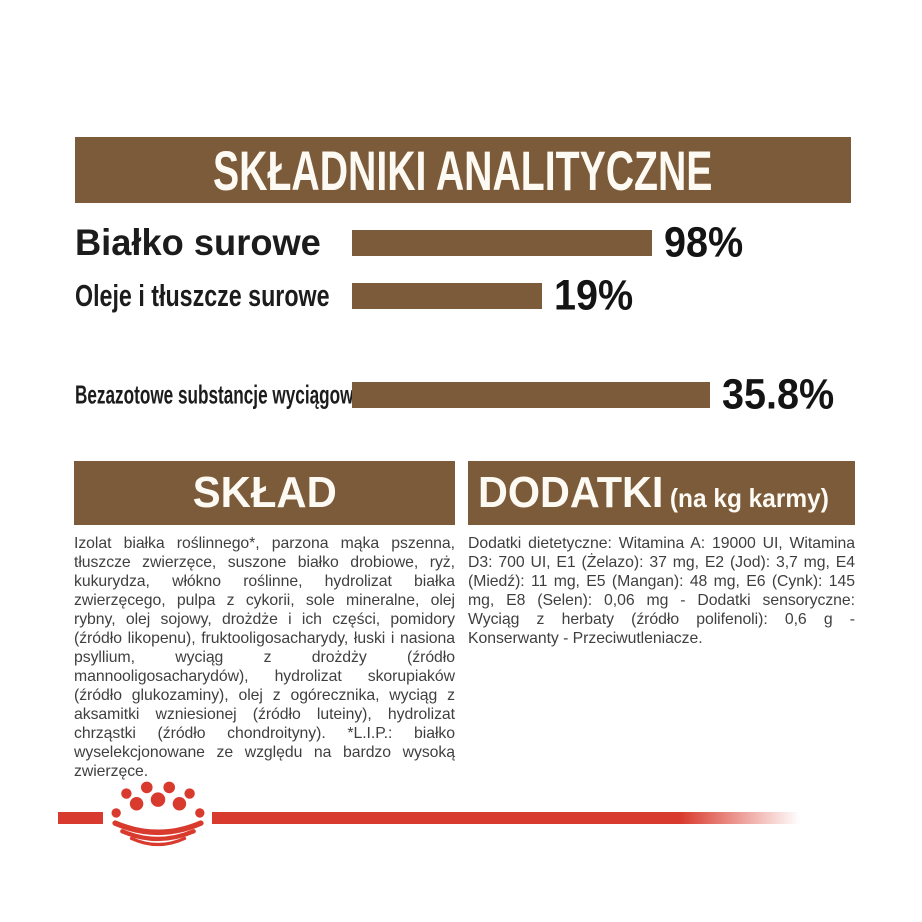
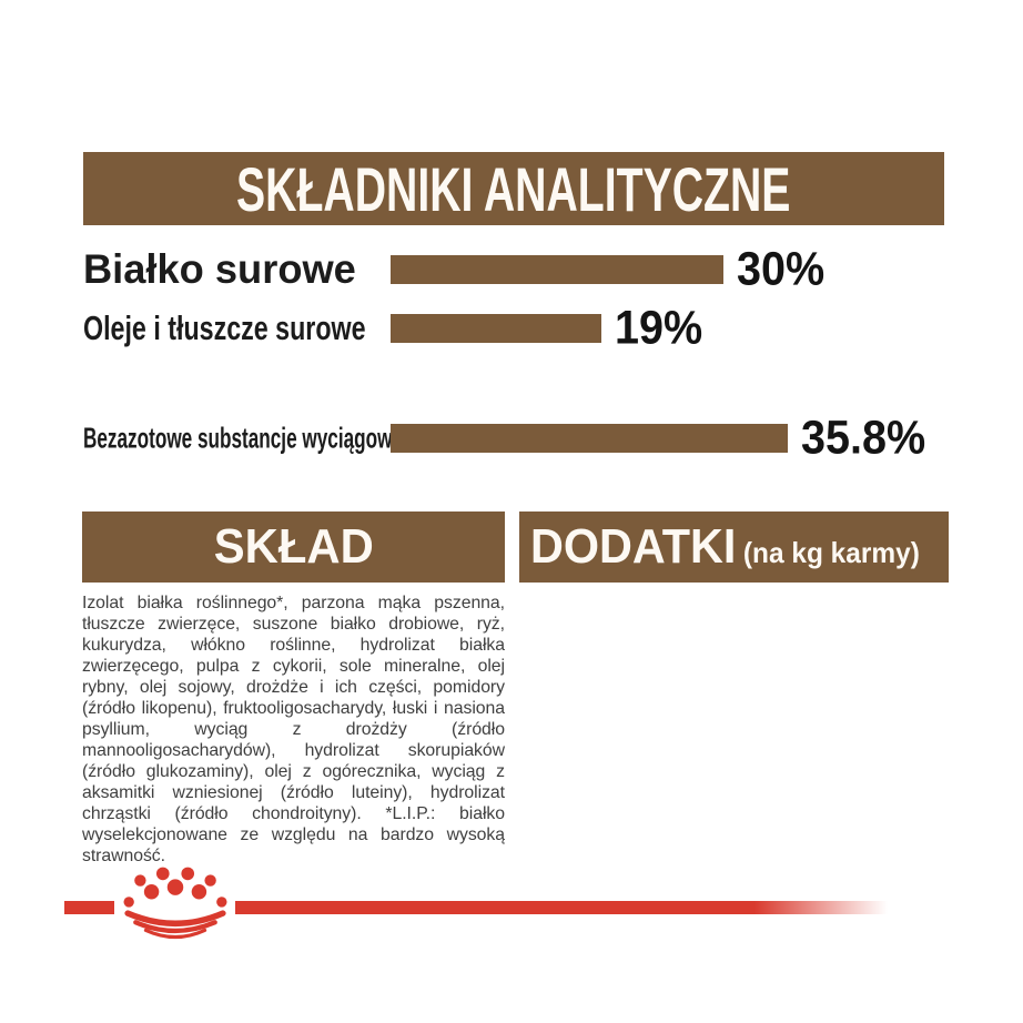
  SKŁADNIKI ANALITYCZNE
  Białko surowe
- 98%
+ 30%
  Oleje i tłuszcze surowe
  19%
  Bezazotowe substancje wyciągow
  35.8%
  SKŁAD
- Izolat białka roślinnego*, parzona mąka pszenna, tłuszcze zwierzęce, suszone białko drobiowe, ryż, kukurydza, włókno roślinne, hydrolizat białka zwierzęcego, pulpa z cykorii, sole mineralne, olej rybny, olej sojowy, drożdże i ich części, pomidory (źródło likopenu), fruktooligosacharydy, łuski i nasiona psyllium, wyciąg z drożdży (źródło mannooligosacharydów), hydrolizat skorupiaków (źródło glukozaminy), olej z ogórecznika, wyciąg z aksamitki wzniesionej (źródło luteiny), hydrolizat chrząstki (źródło chondroityny). *L.I.P.: białko wyselekcjonowane ze względu na bardzo wysoką zwierzęce.
+ Izolat białka roślinnego*, parzona mąka pszenna, tłuszcze zwierzęce, suszone białko drobiowe, ryż, kukurydza, włókno roślinne, hydrolizat białka zwierzęcego, pulpa z cykorii, sole mineralne, olej rybny, olej sojowy, drożdże i ich części, pomidory (źródło likopenu), fruktooligosacharydy, łuski i nasiona psyllium, wyciąg z drożdży (źródło mannooligosacharydów), hydrolizat skorupiaków (źródło glukozaminy), olej z ogórecznika, wyciąg z aksamitki wzniesionej (źródło luteiny), hydrolizat chrząstki (źródło chondroityny). *L.I.P.: białko wyselekcjonowane ze względu na bardzo wysoką strawność.
  DODATKI (na kg karmy)
- Dodatki dietetyczne: Witamina A: 19000 UI, Witamina D3: 700 UI, E1 (Żelazo): 37 mg, E2 (Jod): 3,7 mg, E4 (Miedź): 11 mg, E5 (Mangan): 48 mg, E6 (Cynk): 145 mg, E8 (Selen): 0,06 mg - Dodatki sensoryczne: Wyciąg z herbaty (źródło polifenoli): 0,6 g - Konserwanty - Przeciwutleniacze.
